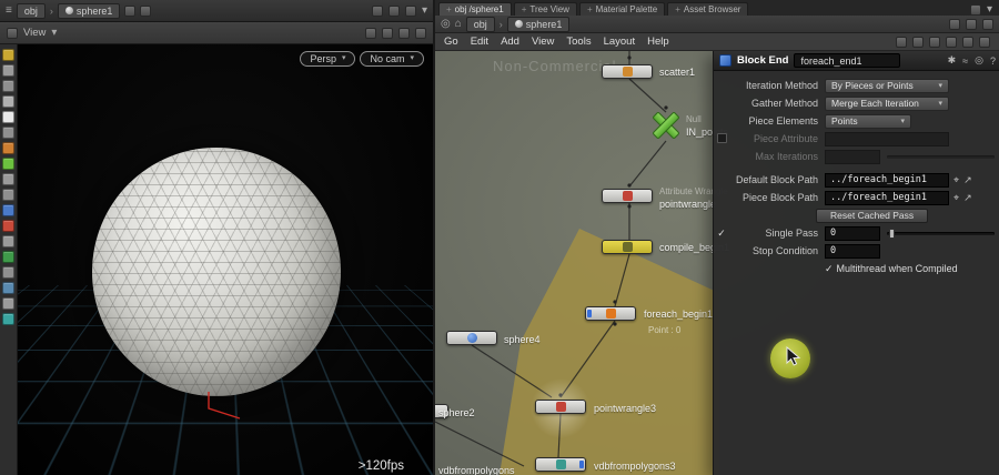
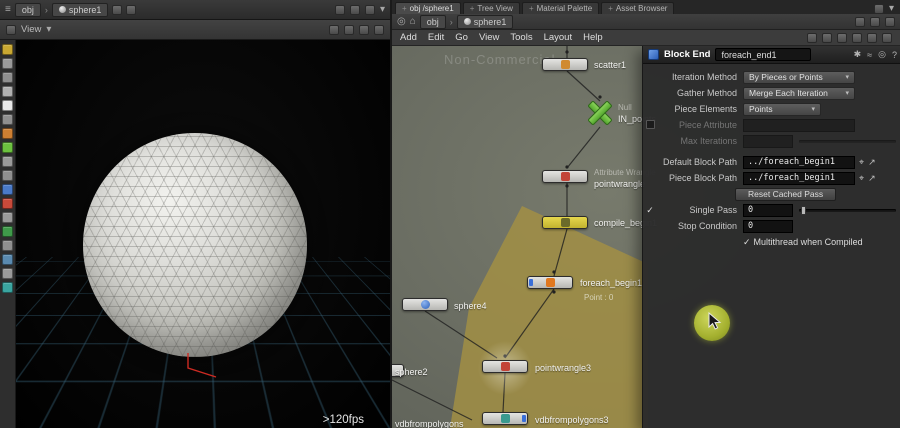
  ≡
  obj
  ›
  sphere1
  ▾
  View
  ▾
- Persp
- No cam
  >120fps
  +
  obj /sphere1
  +
  Tree View
  +
  Material Palette
  +
  Asset Browser
  ▾
  ◎
  ⌂
  obj
  ›
  sphere1
- Go
+ Add
  Edit
- Add
+ Go
  View
  Tools
  Layout
  Help
  Non-Commerc
  scatter1
  Null
  Attribute Wra
  pointwrangl
  compile_be
  foreach_begin1
  Point : 0
  sphere4
  sphere2
  pointwrangle3
  vdbfrompolygons3
  vdbfrompolygons
  Block End
  foreach_end1
  ✱
  ≈
  ◎
  ?
  Iteration Method
  By Pieces or Points
  Gather Method
  Merge Each Iteration
  Piece Elements
  Points
  Piece Attribute
  Max Iterations
  Default Block Path
  ../foreach_begin1
  ⌖
  ↗
  Piece Block Path
  ../foreach_begin1
  ⌖
  ↗
  Reset Cached Pass
  ✓
  Single Pass
  0
  Stop Condition
  0
  ✓
  Multithread when Compiled
